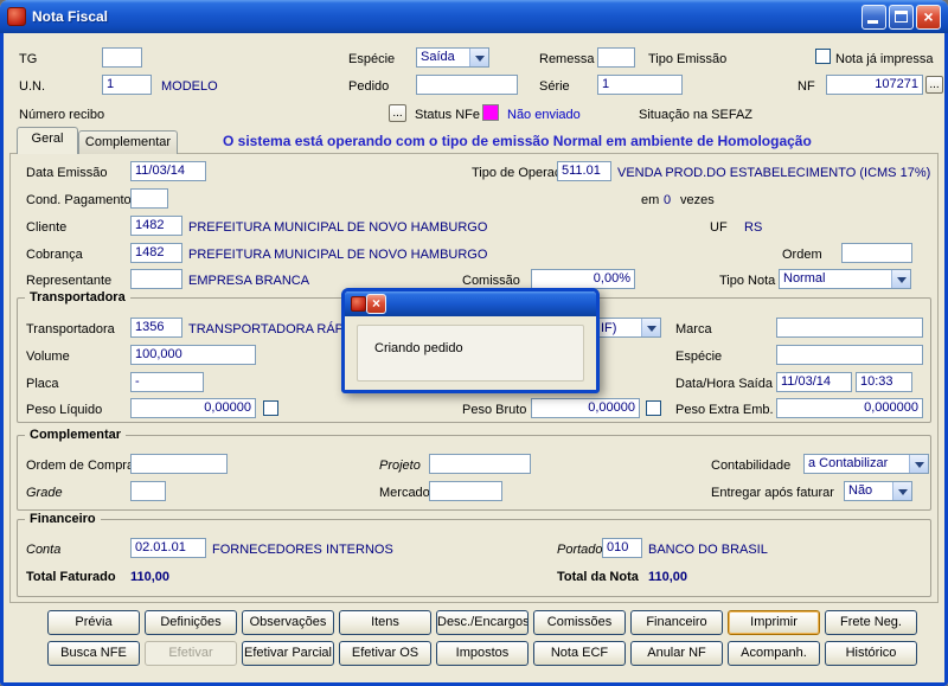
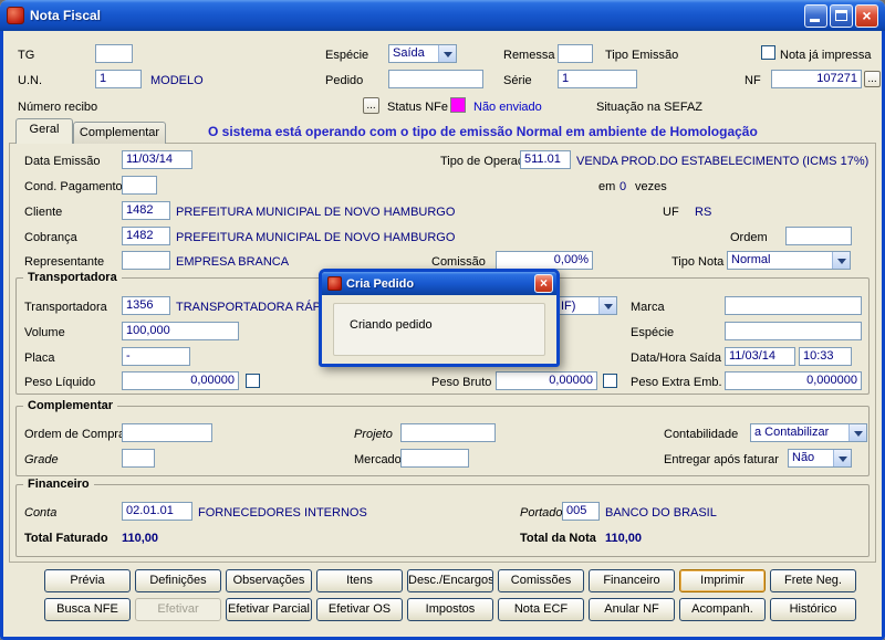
  Nota Fiscal
  TG
  Espécie
  Saída
  Remessa
  Tipo Emissão
  Nota já impressa
  U.N.
  1
  MODELO
  Pedido
  Série
  1
  NF
  107271
  ...
  Número recibo
  ...
  Status NFe
  Não enviado
  Situação na SEFAZ
  Geral
  Complementar
  O sistema está operando com o tipo de emissão Normal em ambiente de Homologação
  Data Emissão
  11/03/14
  Tipo de Opera
  511.01
  VENDA PROD.DO ESTABELECIMENTO (ICMS 17%)
  Cond. Pagamento
  em
  0
  vezes
  Cliente
  1482
  PREFEITURA MUNICIPAL DE NOVO HAMBURGO
  UF
  RS
  Cobrança
  1482
  PREFEITURA MUNICIPAL DE NOVO HAMBURGO
  Ordem
  Representante
  EMPRESA BRANCA
  Comissão
  0,00%
  Tipo Nota
  Normal
  Transportadora
  Transportadora
  1356
  TRANSPORTADORA RÁP
  IF)
  Marca
  Volume
  100,000
  Espécie
  Placa
  -
  Data/Hora Saída
  11/03/14
  10:33
  Peso Líquido
  0,00000
  Peso Bruto
  0,00000
  Peso Extra Emb.
  0,000000
  Complementar
  Ordem de Compr
  Projeto
  Contabilidade
  a Contabilizar
  Grade
  Mercado
  Entregar após faturar
  Não
  Financeiro
  Conta
  02.01.01
  FORNECEDORES INTERNOS
  Portado
- 010
+ 005
  BANCO DO BRASIL
  Total Faturado
  110,00
  Total da Nota
  110,00
  Prévia
  Definições
  Observações
  Itens
  Desc./Encargos
  Comissões
  Financeiro
  Imprimir
  Frete Neg.
  Busca NFE
  Efetivar
  Efetivar Parcial
  Efetivar OS
  Impostos
  Nota ECF
  Anular NF
  Acompanh.
  Histórico
+ Cria Pedido
  Criando pedido
